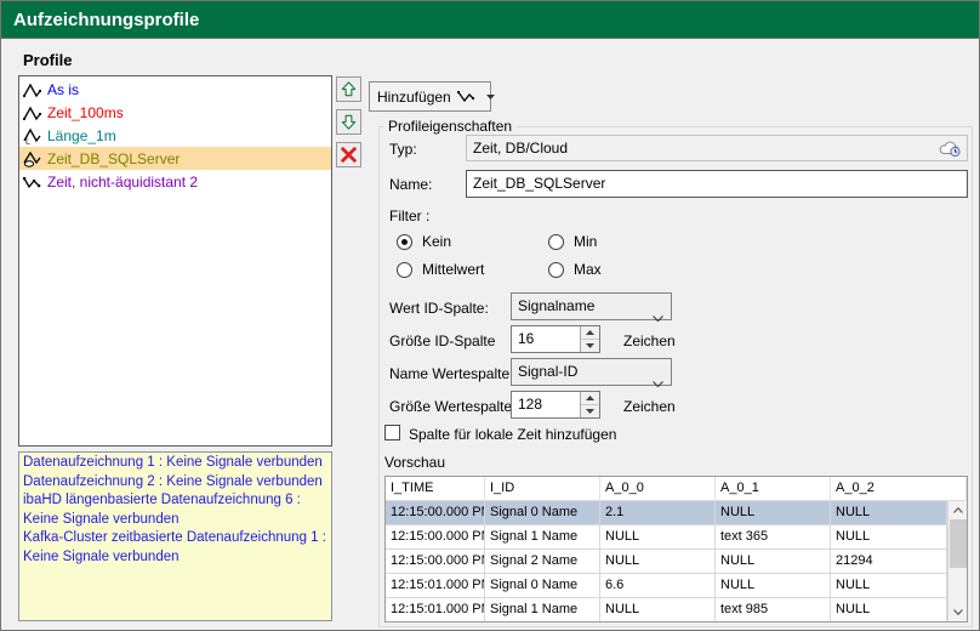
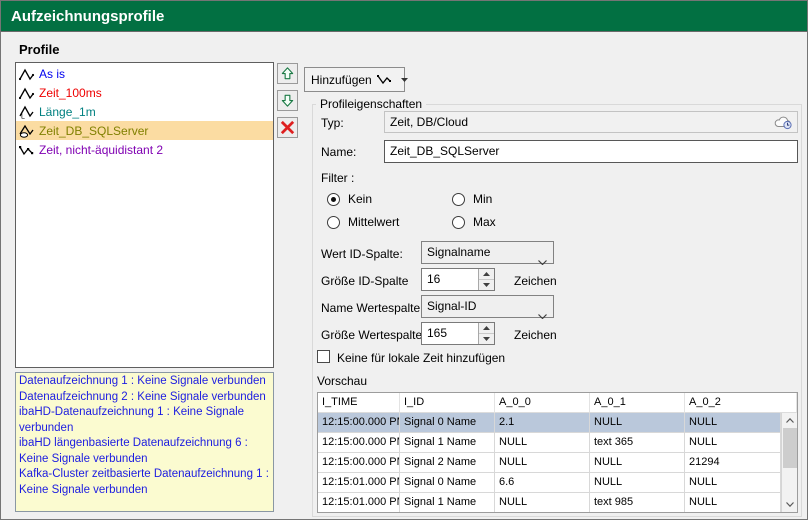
  Aufzeichnungsprofile
  Profile
  As is
  Zeit_100ms
  Länge_1m
  Zeit_DB_SQLServer
  Zeit, nicht-äquidistant 2
  Datenaufzeichnung 1 : Keine Signale verbunden
  Datenaufzeichnung 2 : Keine Signale verbunden
+ ibaHD-Datenaufzeichnung 1 : Keine Signale verbunden
  ibaHD längenbasierte Datenaufzeichnung 6 : Keine Signale verbunden
  Kafka-Cluster zeitbasierte Datenaufzeichnung 1 : Keine Signale verbunden
  Hinzufügen
  Profileigenschaften
  Typ:
  Zeit, DB/Cloud
  Name:
  Zeit_DB_SQLServer
  Filter :
  Wert ID-Spalte:
  Signalname
  Größe ID-Spalte
  16
  Zeichen
  Name Wertespalte
  Signal-ID
  Größe Wertespalte
- 128
+ 165
  Zeichen
- Spalte für lokale Zeit hinzufügen
+ Keine für lokale Zeit hinzufügen
  Vorschau
  I_TIME
  I_ID
  A_0_0
  A_0_1
  A_0_2
  12:15:00.000 P
  Signal 0 Name
  2.1
  NULL
  NULL
  12:15:00.000 P
  Signal 1 Name
  NULL
  text 365
  NULL
  12:15:00.000 P
  Signal 2 Name
  NULL
  NULL
  21294
  12:15:01.000 P
  Signal 0 Name
  6.6
  NULL
  NULL
  12:15:01.000 P
  Signal 1 Name
  NULL
  text 985
  NULL
  Kein
  Min
  Mittelwert
  Max
